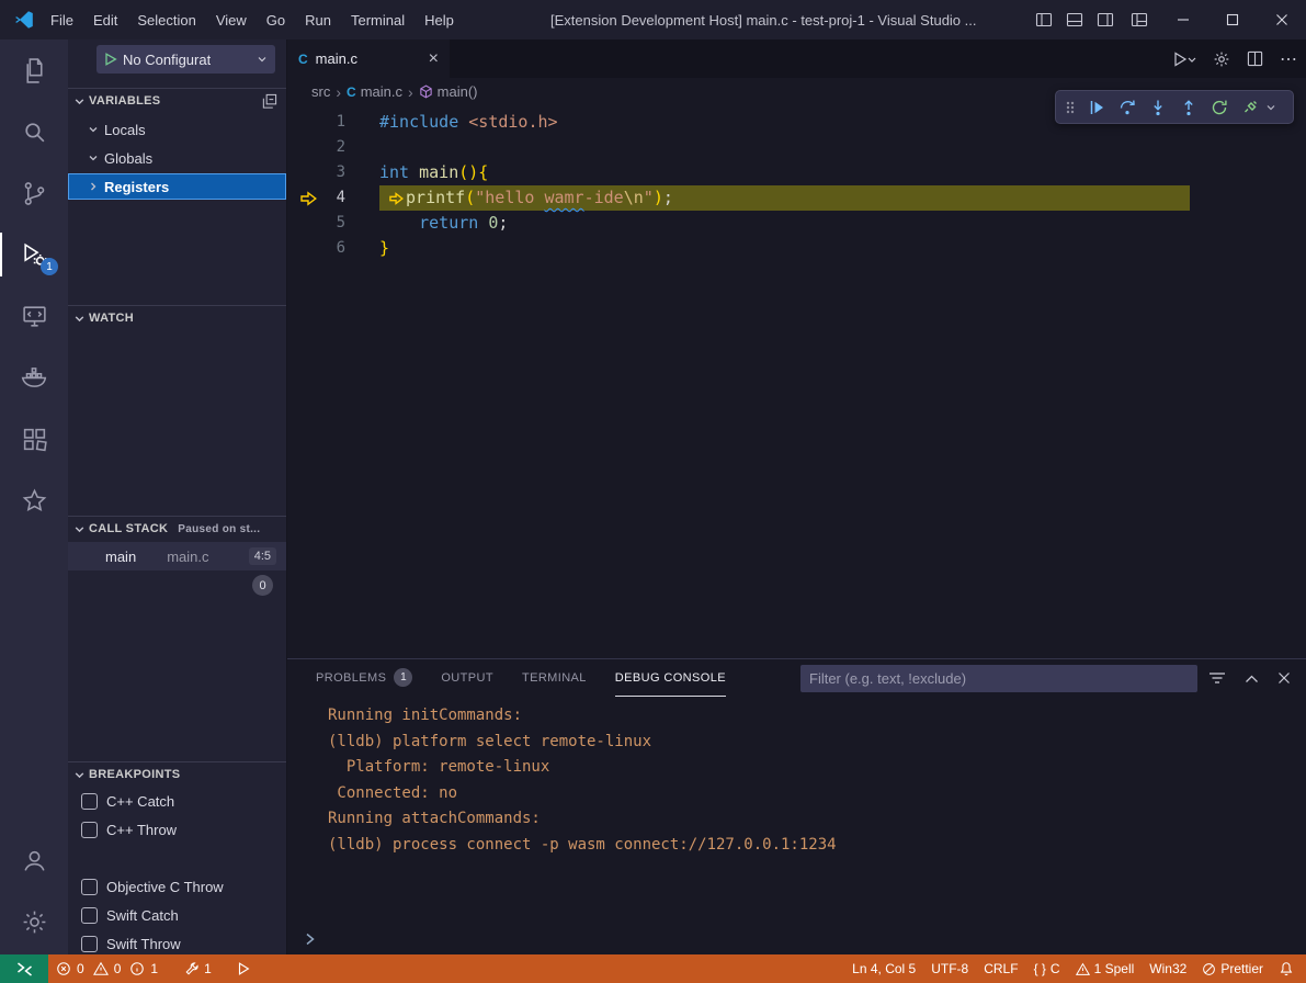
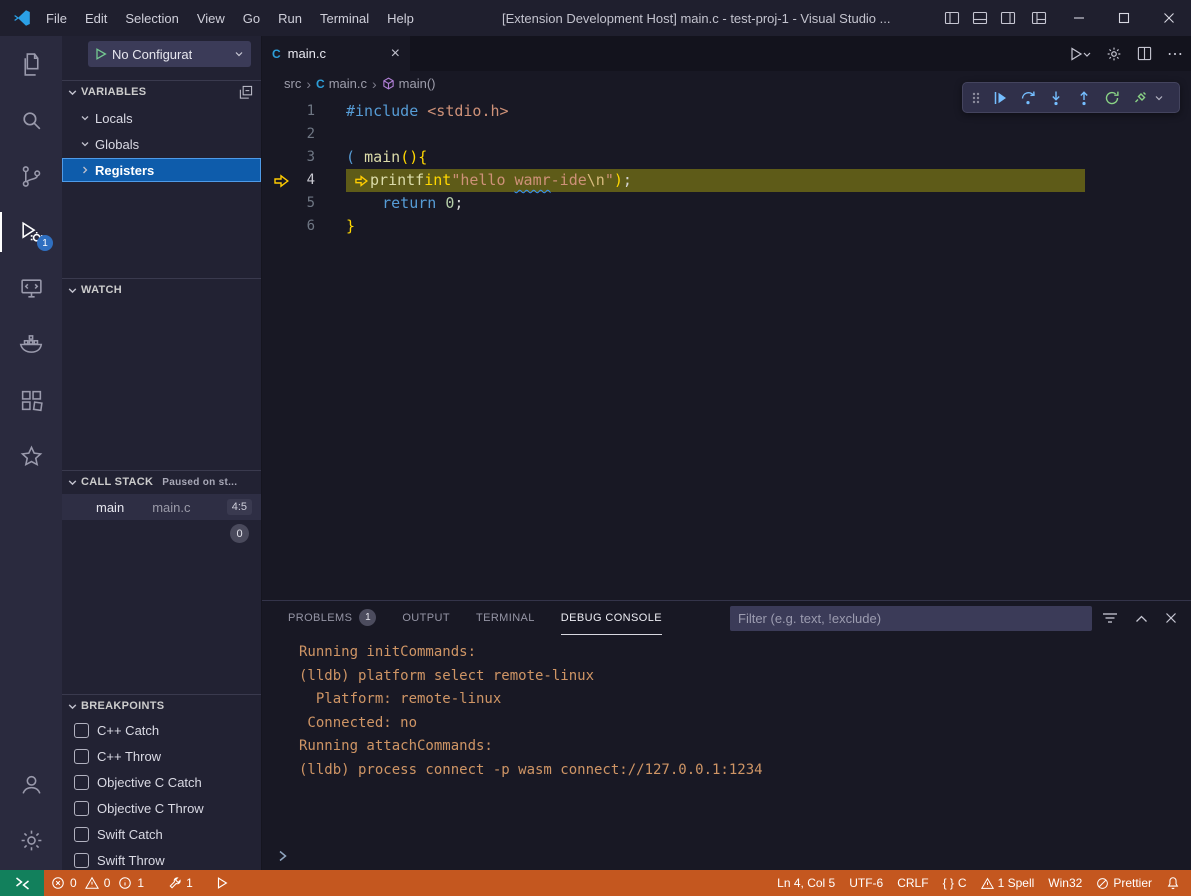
  File
  Edit
  Selection
  View
  Go
  Run
  Terminal
  Help
  [Extension Development Host] main.c - test-proj-1 - Visual Studio ...
  1
  No Configurat
  VARIABLES
  Locals
  Globals
  Registers
  WATCH
  CALL STACK
  Paused on st...
  main
  main.c
  4:5
  0
  BREAKPOINTS
  C++ Catch
  C++ Throw
+ Objective C Catch
  Objective C Throw
  Swift Catch
  Swift Throw
  C
  main.c
  ×
  ⋯
  src
  ›
  C
  main.c
  ›
  main()
  1
  #include <stdio.h>
  2
  3
- int main(){
+ ( main(){
  4
- printf("hello wamr-ide\n");
+ printfint"hello wamr-ide\n");
  5
  return 0;
  6
  }
  PROBLEMS
  1
  OUTPUT
  TERMINAL
  DEBUG CONSOLE
  Filter (e.g. text, !exclude)
  Running initCommands:
  (lldb) platform select remote-linux
  Platform: remote-linux
  Connected: no
  Running attachCommands:
  (lldb) process connect -p wasm connect://127.0.0.1:1234
  0
  0
  1
  1
  Ln 4, Col 5
- UTF-8
+ UTF-6
  CRLF
  { }
  C
  1 Spell
  Win32
  Prettier
